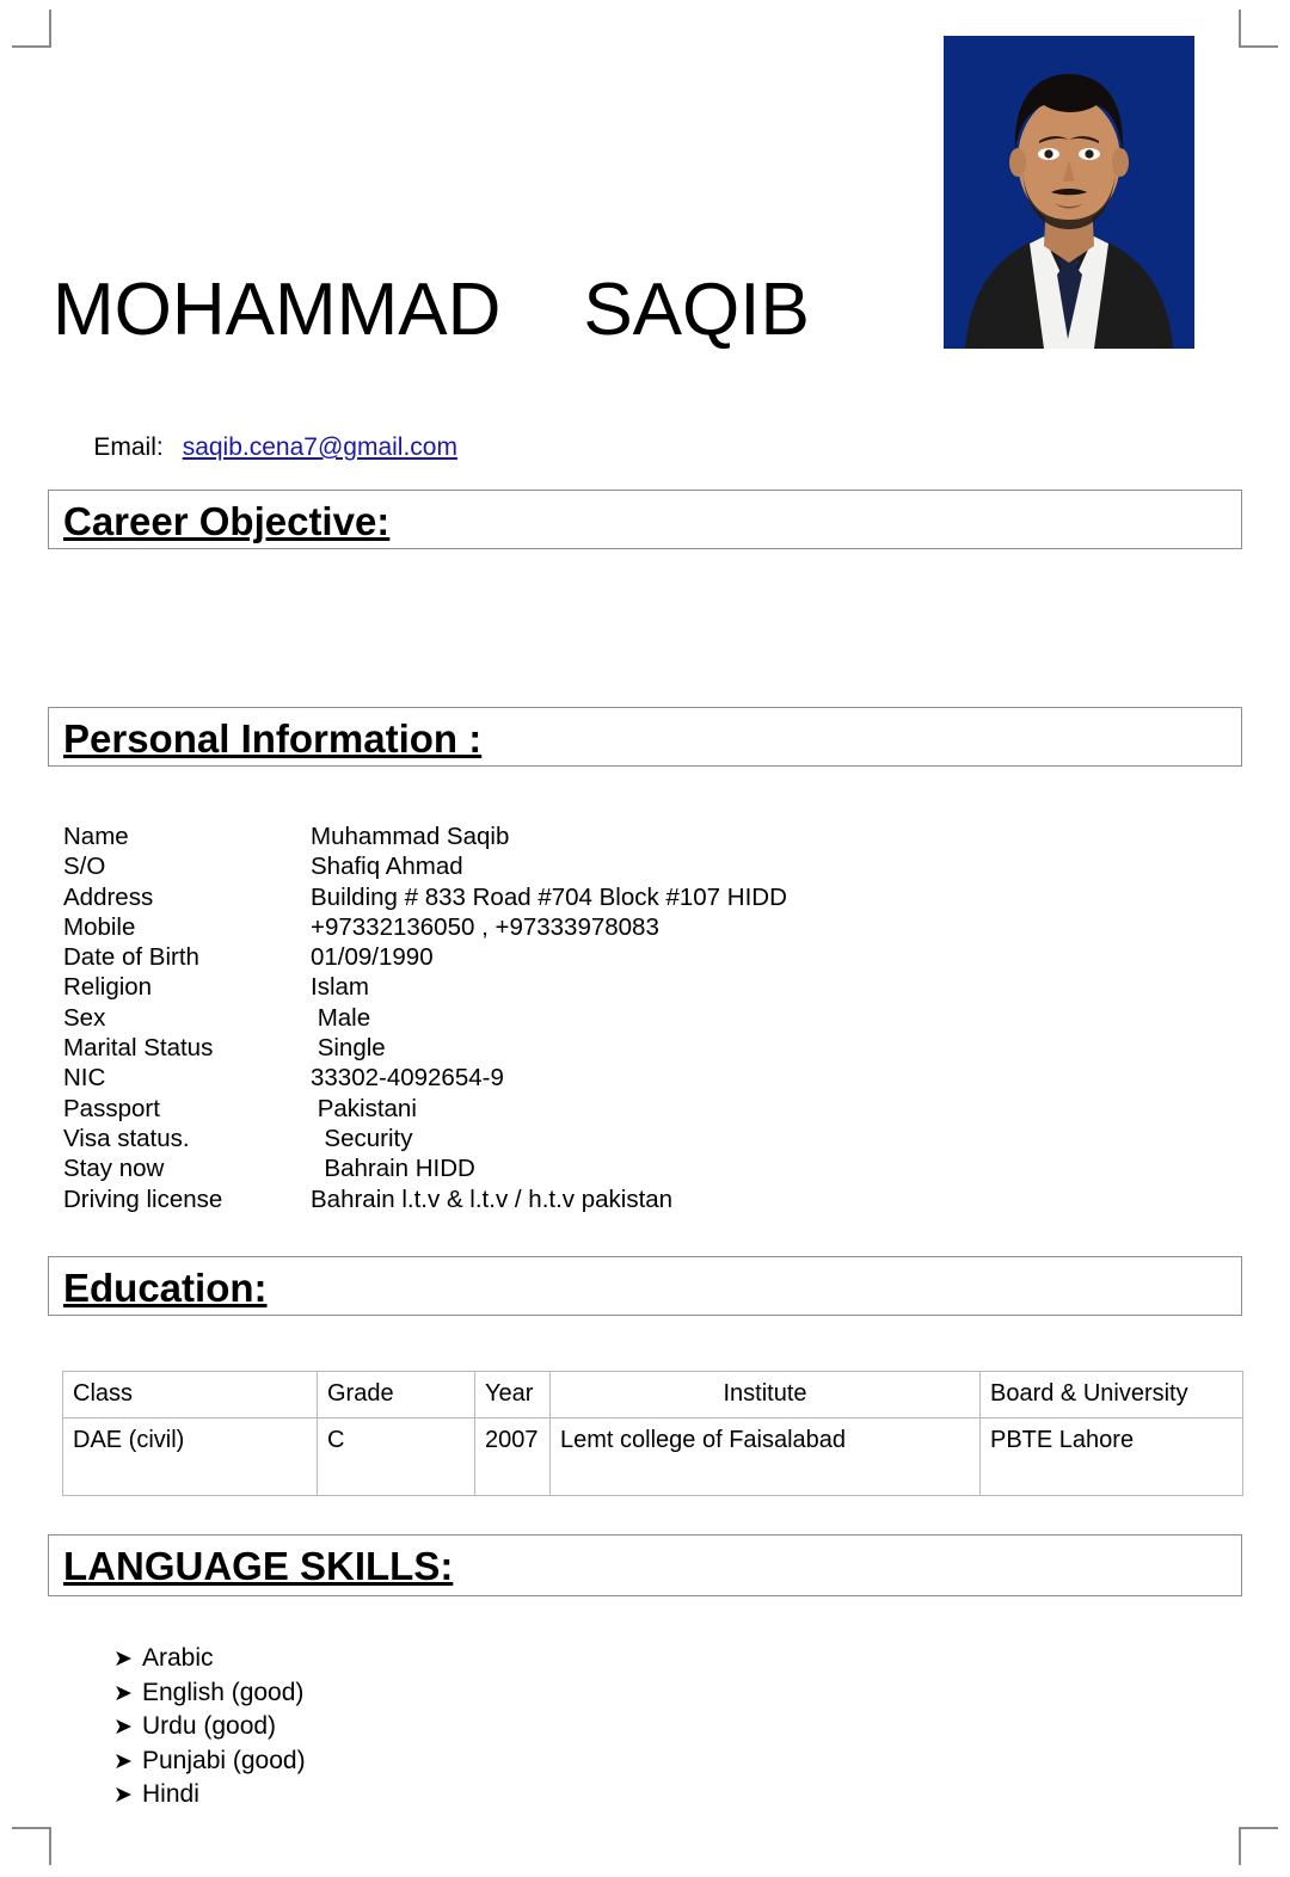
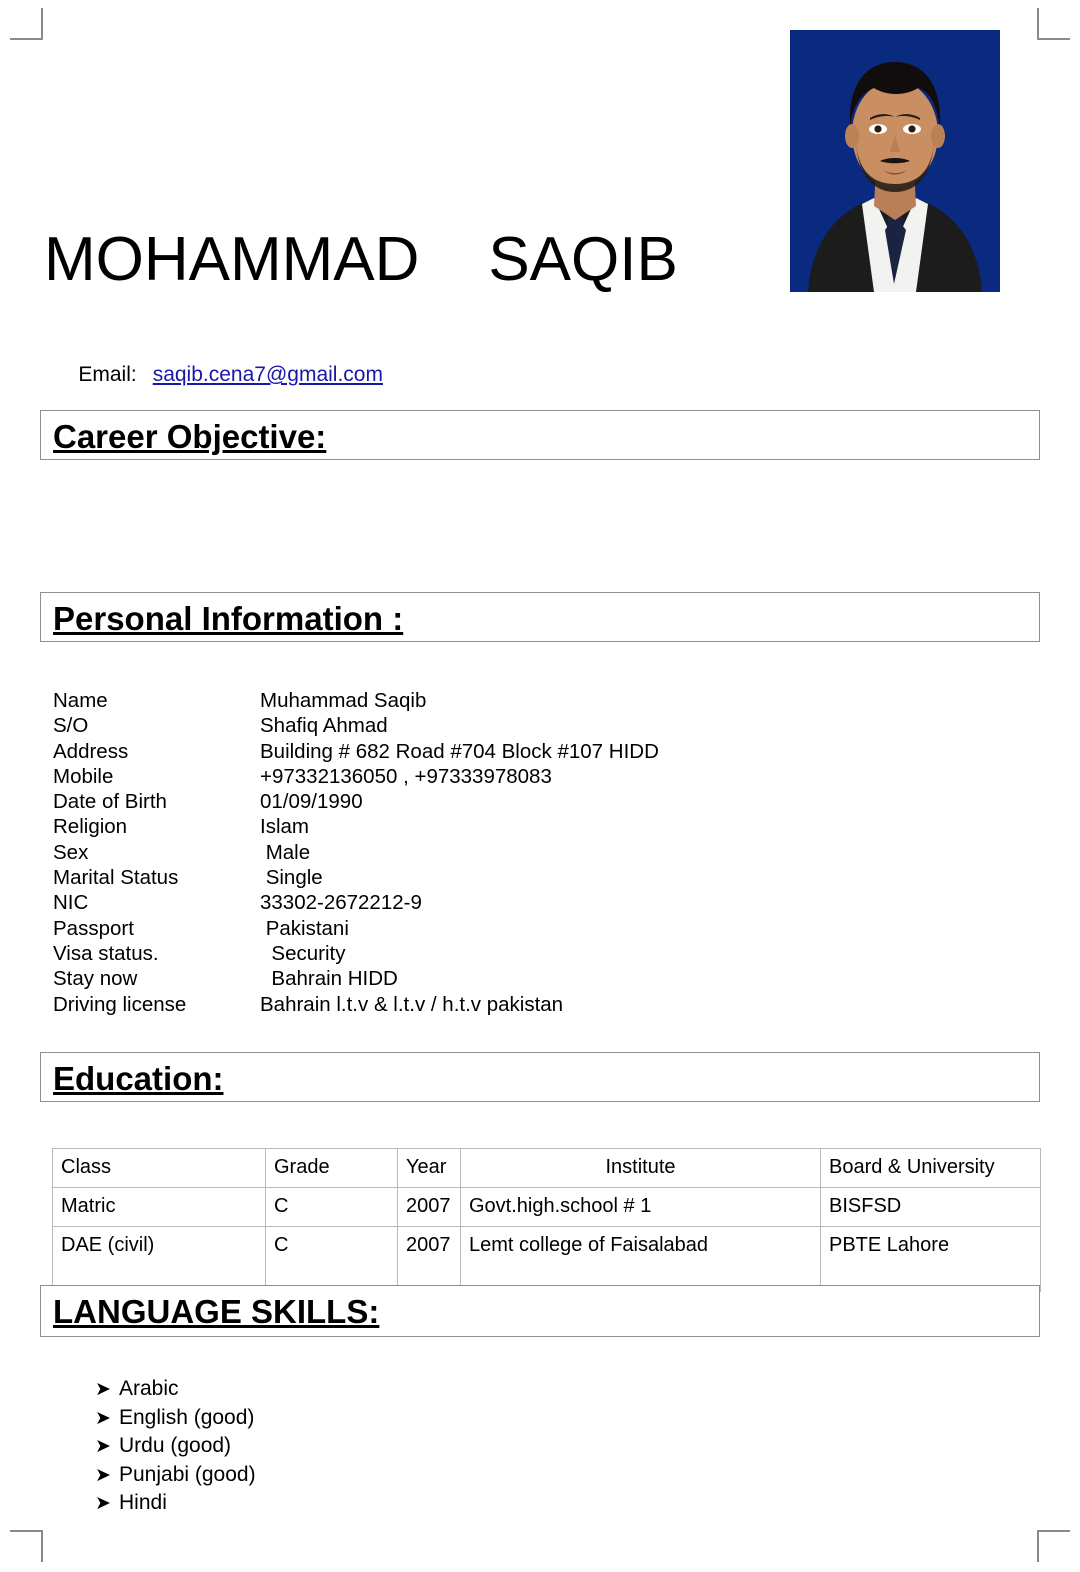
  MOHAMMAD SAQIB
  Email: saqib.cena7@gmail.com
  Career Objective:
  Personal Information :
  Name
  Muhammad Saqib
  S/O
  Shafiq Ahmad
  Address
- Building # 833 Road #704 Block #107 HIDD
+ Building # 682 Road #704 Block #107 HIDD
  Mobile
  +97332136050 , +97333978083
  Date of Birth
  01/09/1990
  Religion
  Islam
  Sex
  Male
  Marital Status
  Single
  NIC
- 33302-4092654-9
+ 33302-2672212-9
  Passport
  Pakistani
  Visa status.
  Security
  Stay now
  Bahrain HIDD
  Driving license
  Bahrain l.t.v & l.t.v / h.t.v pakistan
  Education:
  Class	Grade	Year	Institute	Board & University
+ Matric	C	2007	Govt.high.school # 1	BISFSD
  DAE (civil)	C	2007	Lemt college of Faisalabad	PBTE Lahore
  LANGUAGE SKILLS:
  ➤
  Arabic
  ➤
  English (good)
  ➤
  Urdu (good)
  ➤
  Punjabi (good)
  ➤
  Hindi
